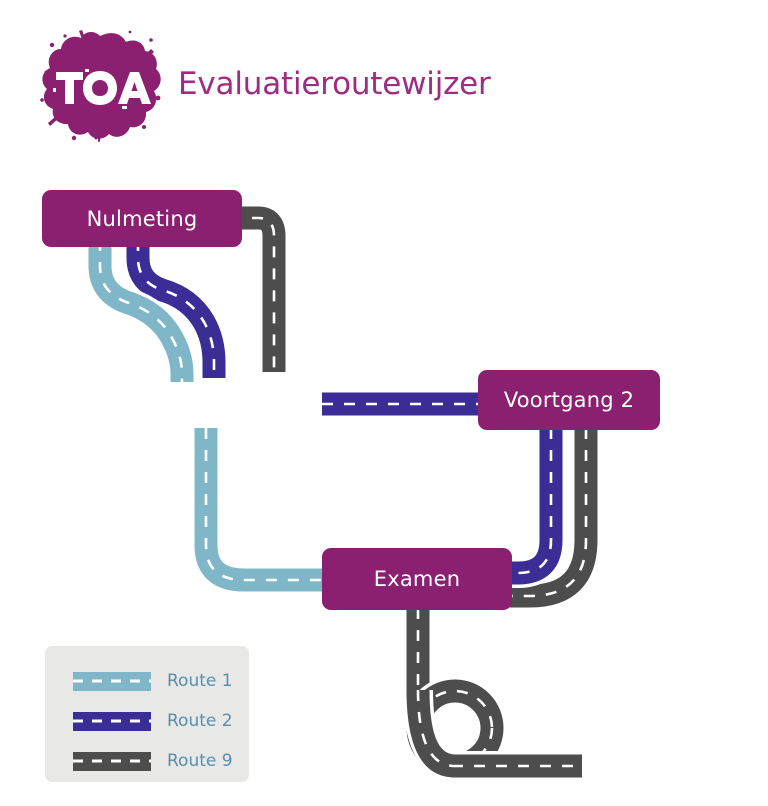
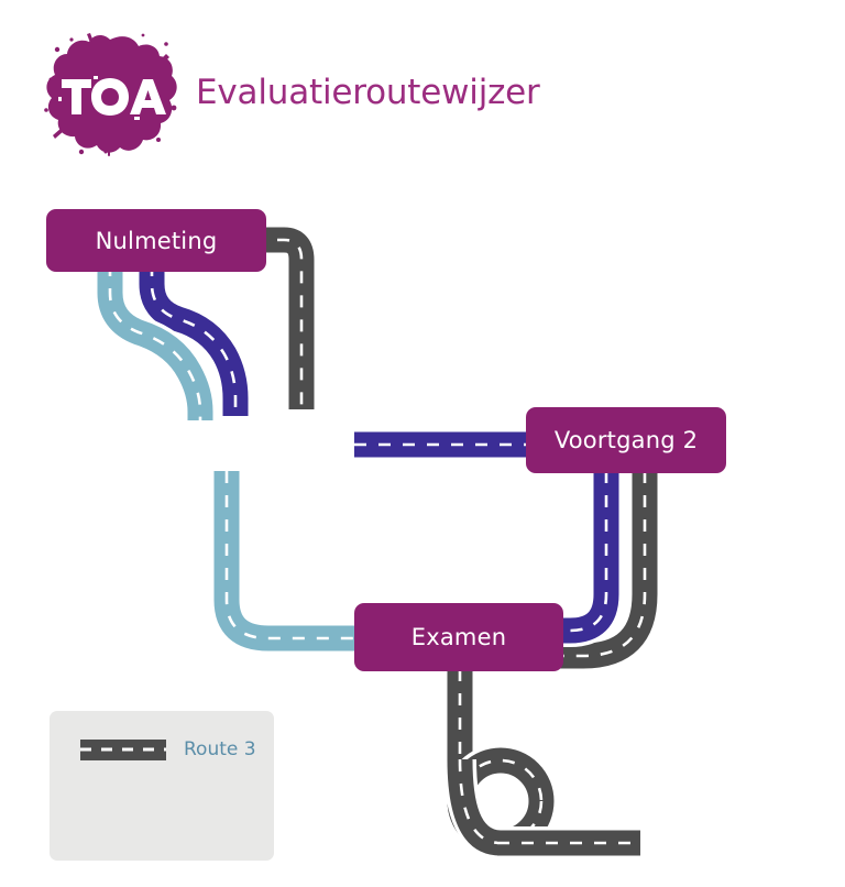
  Evaluatieroutewijzer
  Nulmeting
  Voortgang 2
  Examen
- Route 1
- Route 2
- Route 9
+ Route 3
